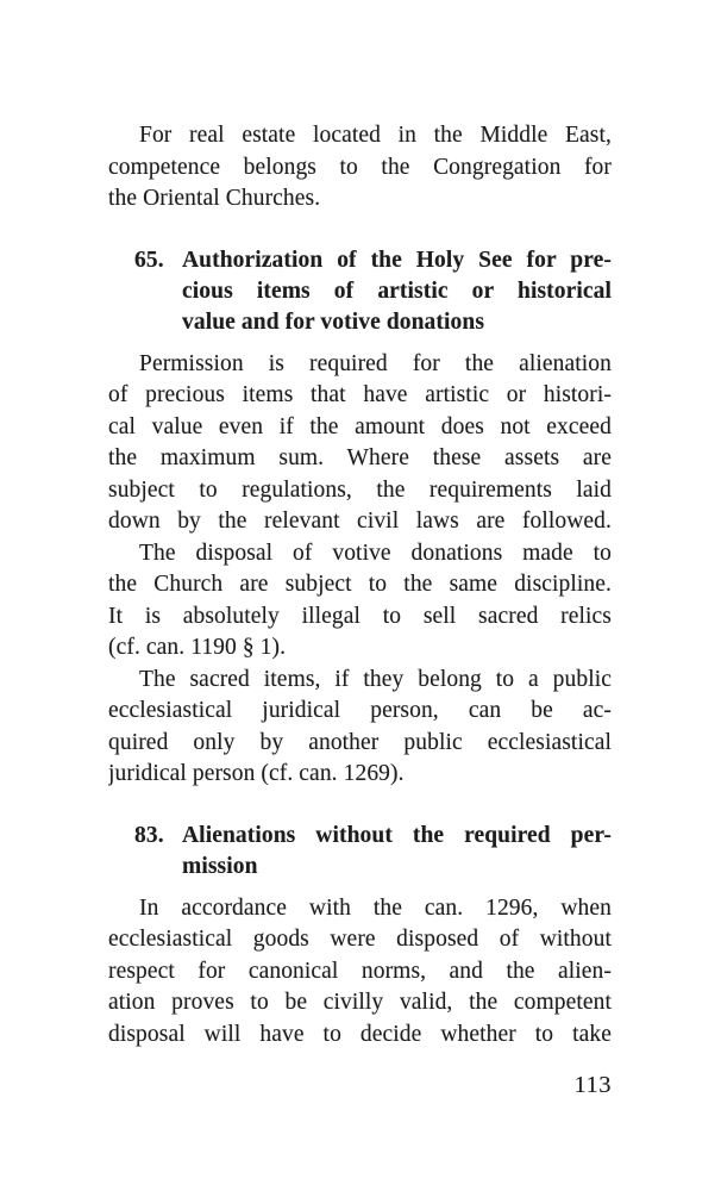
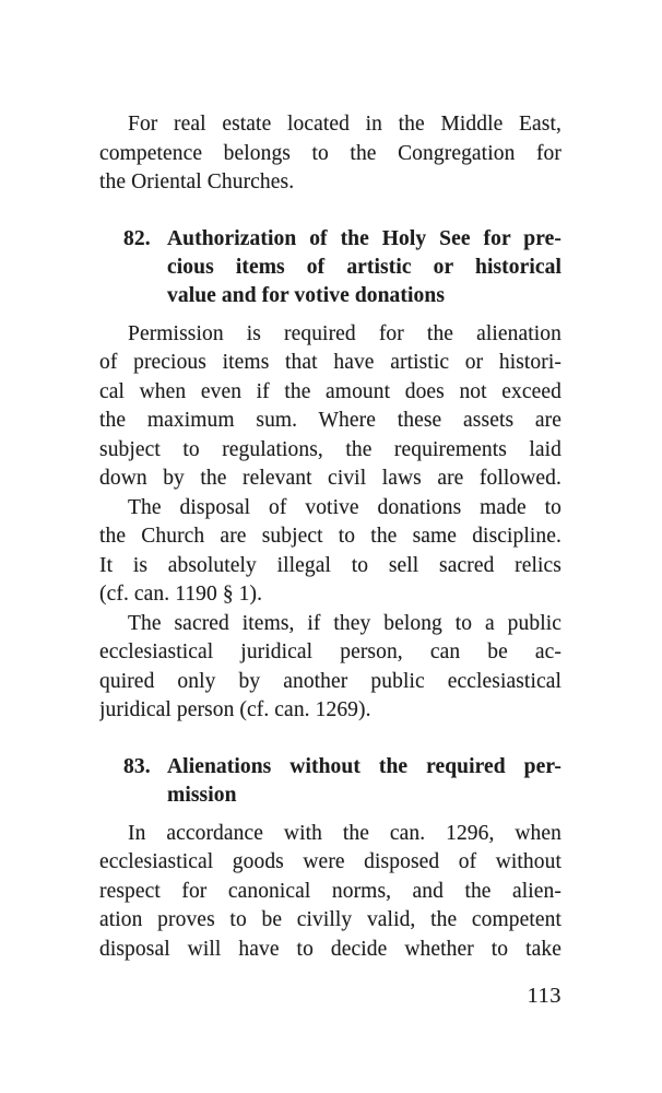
  For real estate located in the Middle East,
  competence belongs to the Congregation for
  the Oriental Churches.
- 65.
+ 82.
  Authorization of the Holy See for pre-
  cious items of artistic or historical
  value and for votive donations
  Permission is required for the alienation
  of precious items that have artistic or histori-
- cal value even if the amount does not exceed
+ cal when even if the amount does not exceed
  the maximum sum. Where these assets are
  subject to regulations, the requirements laid
  down by the relevant civil laws are followed.
  The disposal of votive donations made to
  the Church are subject to the same discipline.
  It is absolutely illegal to sell sacred relics
  (cf. can. 1190 § 1).
  The sacred items, if they belong to a public
  ecclesiastical juridical person, can be ac-
  quired only by another public ecclesiastical
  juridical person (cf. can. 1269).
  83.
  Alienations without the required per-
  mission
  In accordance with the can. 1296, when
  ecclesiastical goods were disposed of without
  respect for canonical norms, and the alien-
  ation proves to be civilly valid, the competent
  disposal will have to decide whether to take
  113
